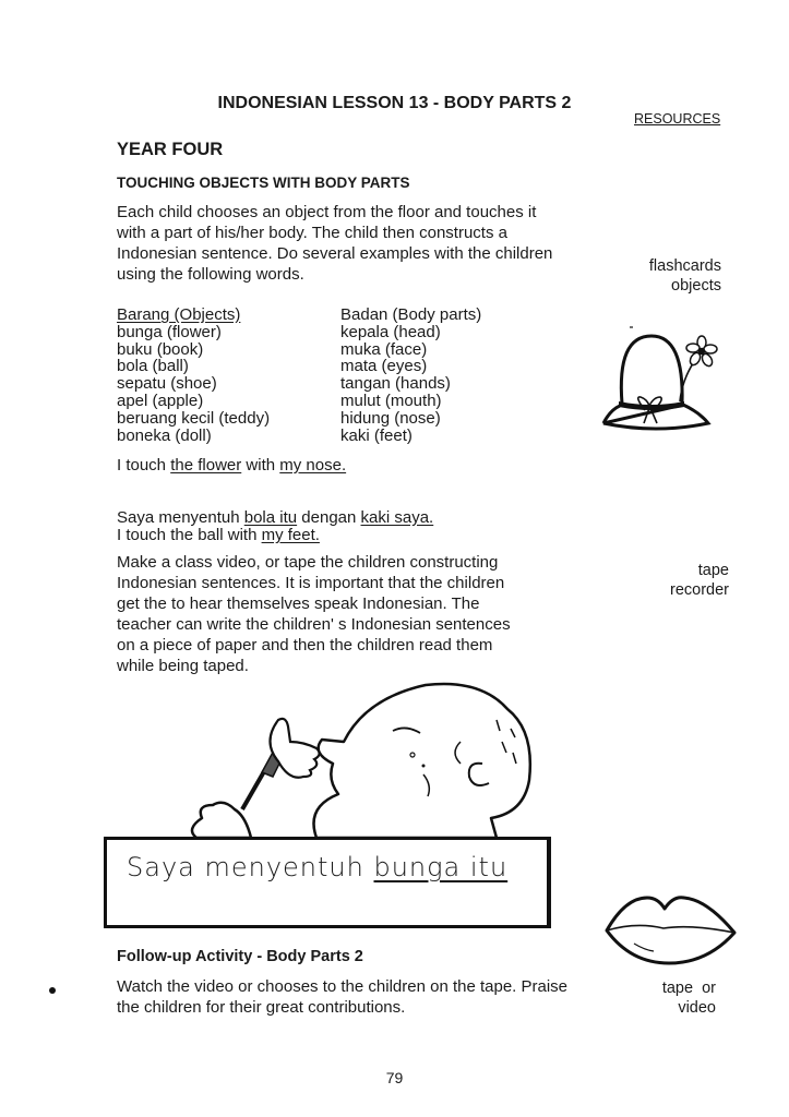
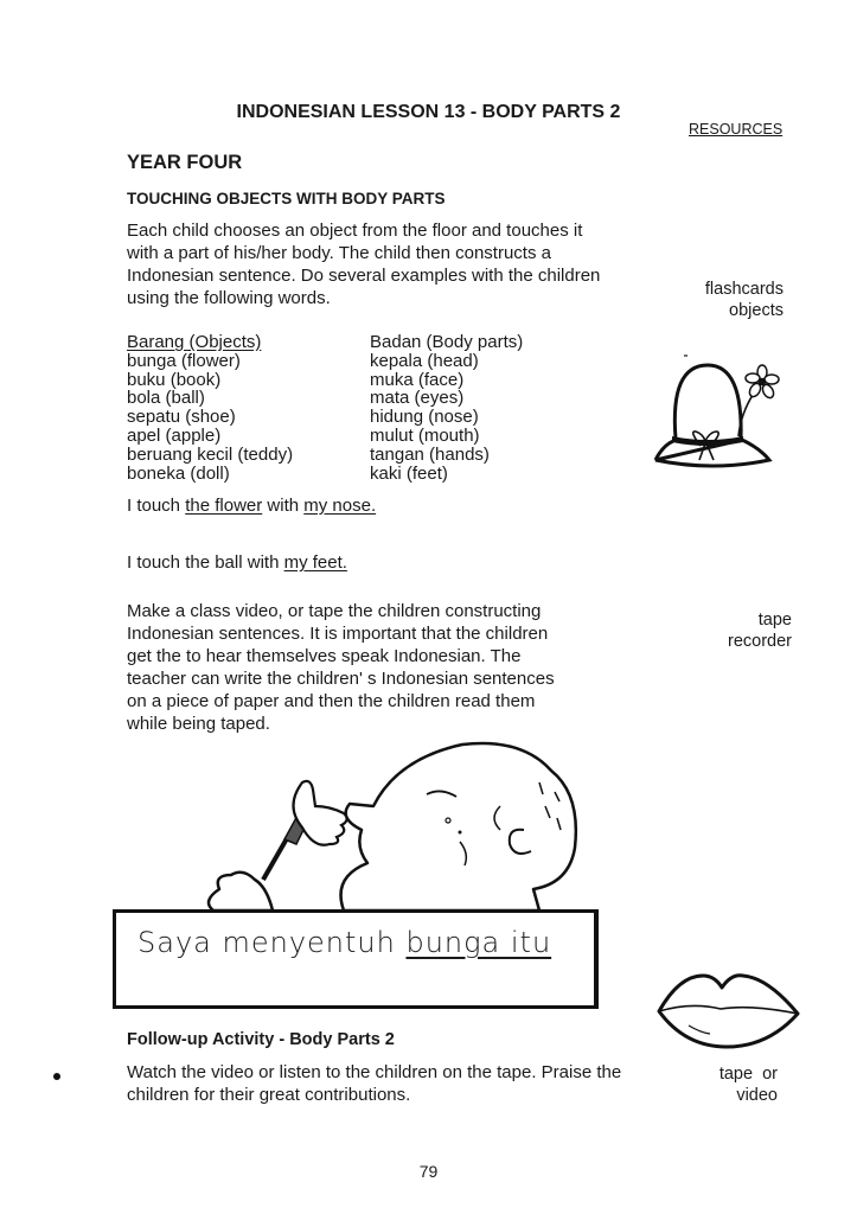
  INDONESIAN LESSON 13 - BODY PARTS 2
  RESOURCES
  YEAR FOUR
  TOUCHING OBJECTS WITH BODY PARTS
  Each child chooses an object from the floor and touches it with a part of his/her body. The child then constructs a Indonesian sentence. Do several examples with the children using the following words.
  Barang (Objects)
  bunga (flower)
  buku (book)
  bola (ball)
  sepatu (shoe)
  apel (apple)
  beruang kecil (teddy)
  boneka (doll)
  Badan (Body parts)
  kepala (head)
  muka (face)
  mata (eyes)
- tangan (hands)
+ hidung (nose)
  mulut (mouth)
- hidung (nose)
+ tangan (hands)
  kaki (feet)
  I touch the flower with my nose.
- Saya menyentuh bola itu dengan kaki saya.
  I touch the ball with my feet.
  Make a class video, or tape the children constructing Indonesian sentences. It is important that the children get the to hear themselves speak Indonesian. The teacher can write the children' s Indonesian sentences on a piece of paper and then the children read them while being taped.
  flashcards
  objects
  tape
  recorder
  Saya menyentuh bunga itu
  Follow-up Activity - Body Parts 2
- Watch the video or chooses to the children on the tape. Praise the children for their great contributions.
+ Watch the video or listen to the children on the tape. Praise the children for their great contributions.
  tape or
  video
  79
